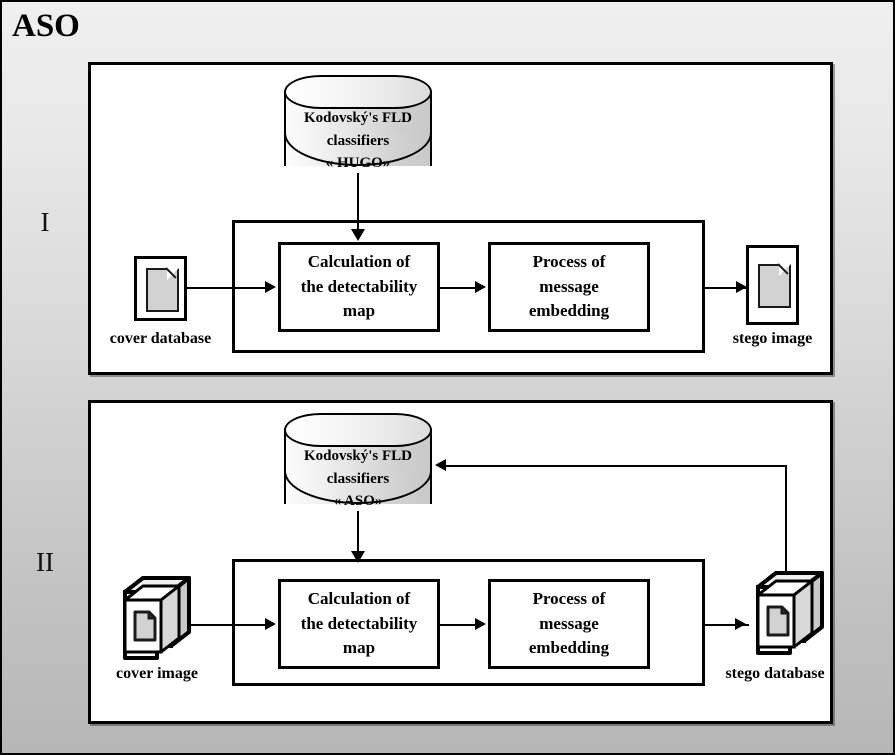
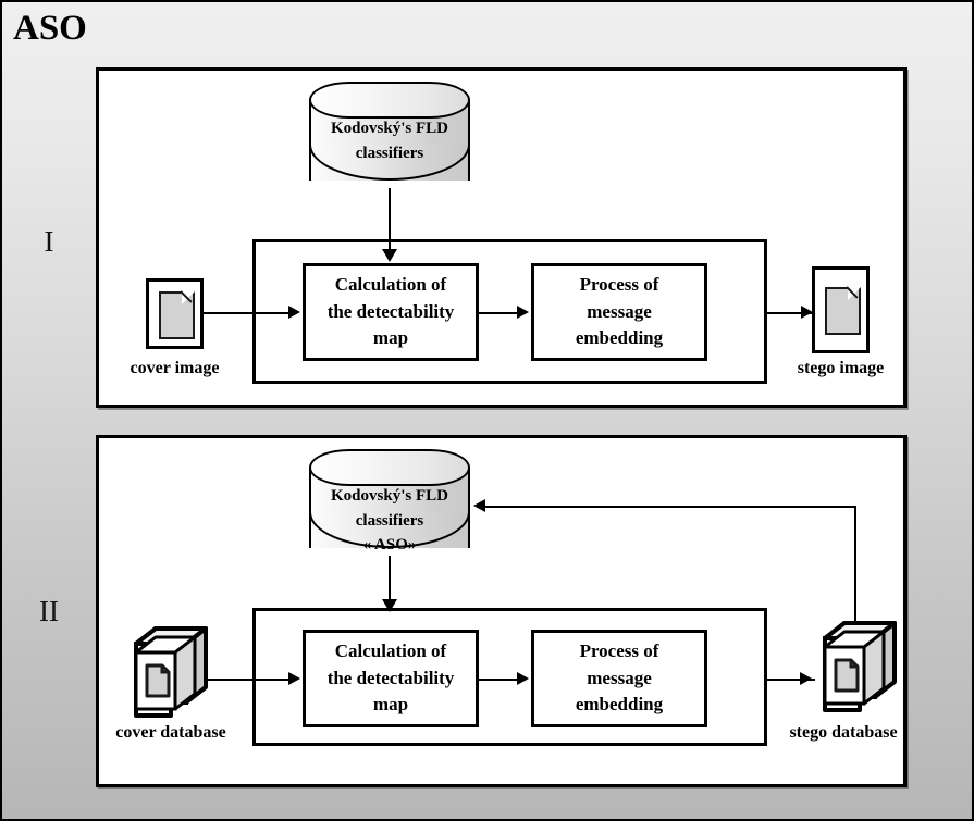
  ASO
  I
  II
  Kodovský's FLD
  classifiers
- « HUGO»
  Calculation of
  the detectability
  map
  Process of
  message
  embedding
- cover database
+ cover image
  stego image
  Kodovský's FLD
  classifiers
  « ASO»
  Calculation of
  the detectability
  map
  Process of
  message
  embedding
- cover image
+ cover database
  stego database
